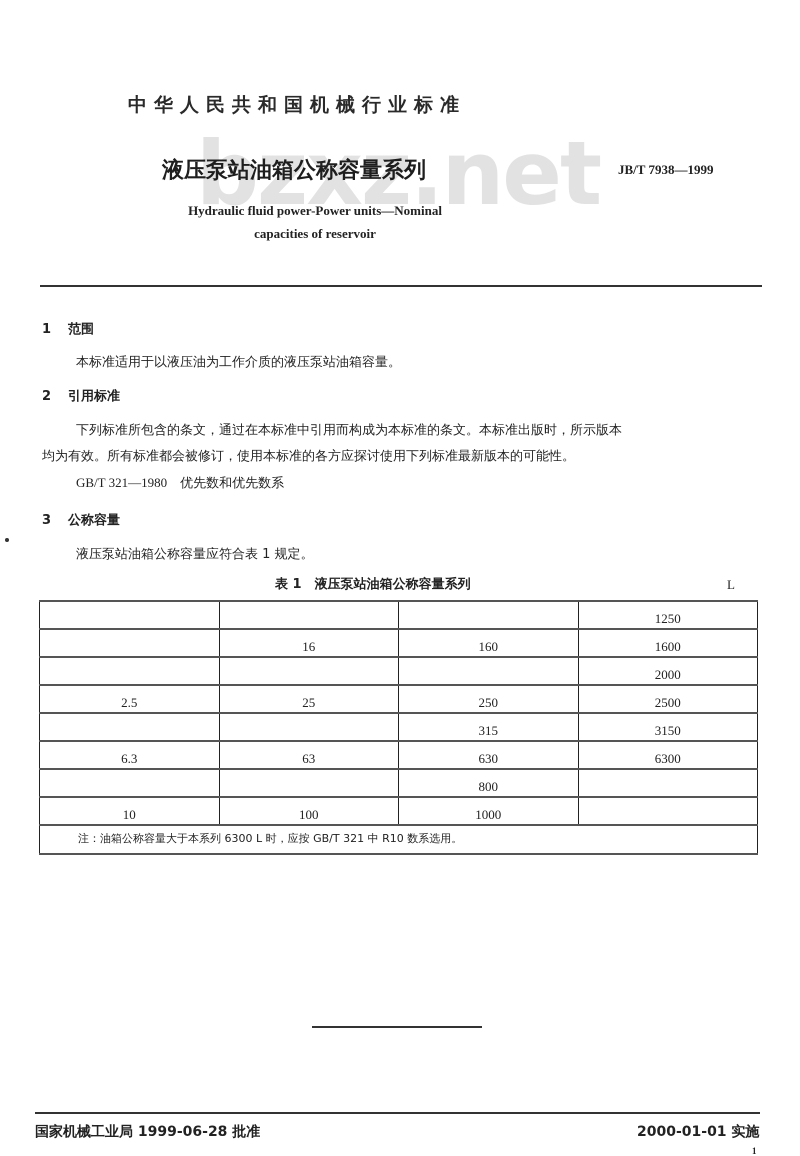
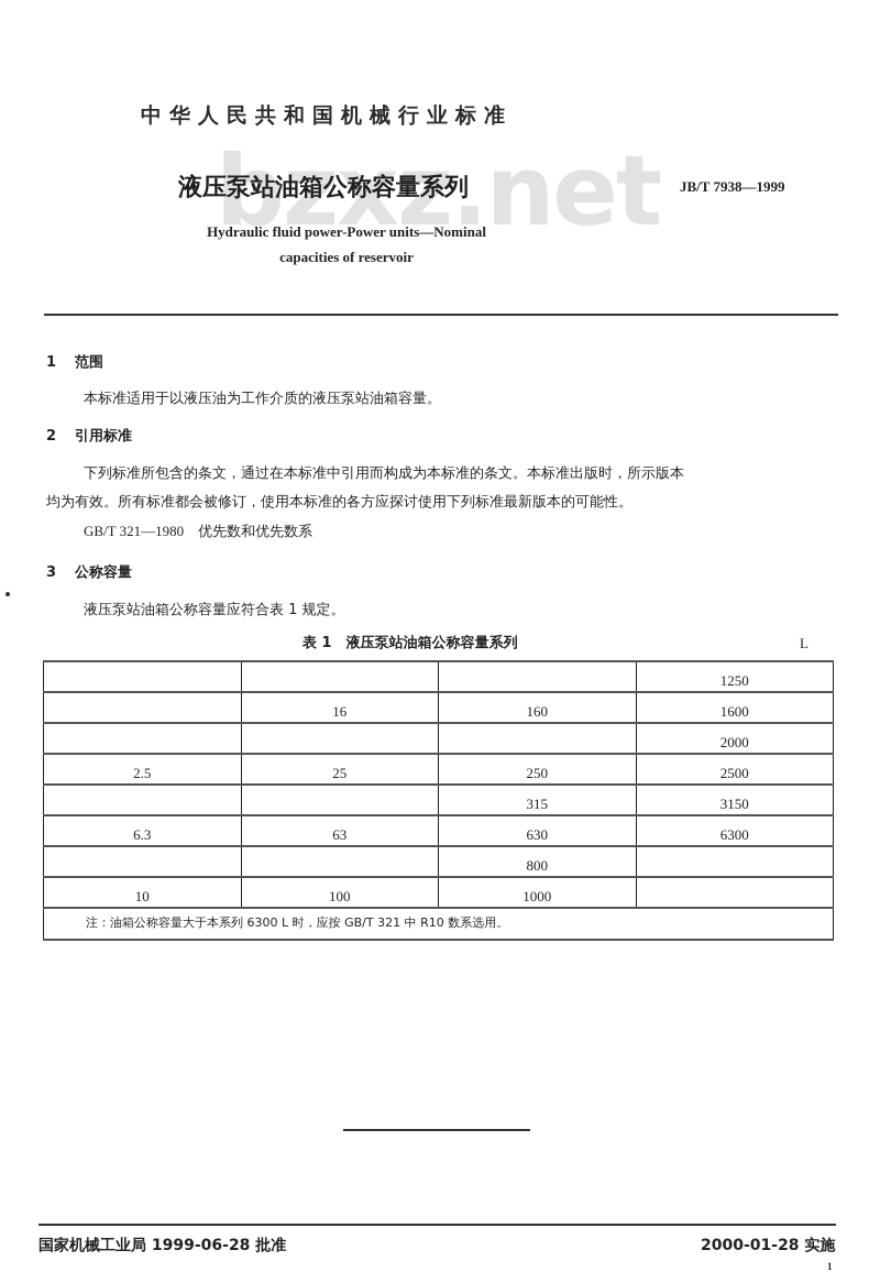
  中华人民共和国机械行业标准
  bzxz.net
  液压泵站油箱公称容量系列
  JB/T 7938—1999
  Hydraulic fluid power-Power units—Nominal
  capacities of reservoir
  1 范围
  本标准适用于以液压油为工作介质的液压泵站油箱容量。
  2 引用标准
  下列标准所包含的条文，通过在本标准中引用而构成为本标准的条文。本标准出版时，所示版本
  均为有效。所有标准都会被修订，使用本标准的各方应探讨使用下列标准最新版本的可能性。
  GB/T 321—1980 优先数和优先数系
  3 公称容量
  液压泵站油箱公称容量应符合表 1 规定。
  表 1 液压泵站油箱公称容量系列
  L
  			1250
  	16	160	1600
  			2000
  2.5	25	250	2500
  		315	3150
  6.3	63	630	6300
  		800
  10	100	1000
  注：油箱公称容量大于本系列 6300 L 时，应按 GB/T 321 中 R10 数系选用。
  国家机械工业局 1999-06-28 批准
- 2000-01-01 实施
+ 2000-01-28 实施
  1
